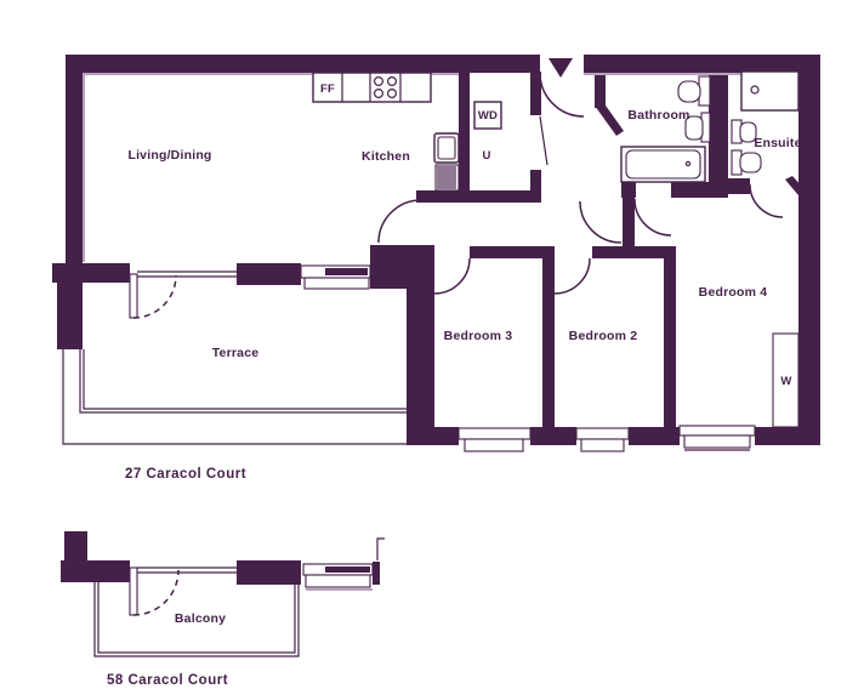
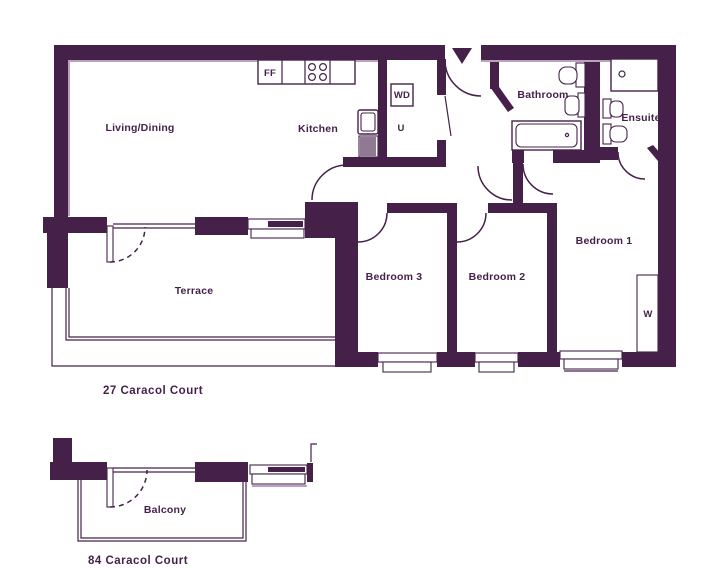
  Living/Dining
  Kitchen
  FF
  WD
  U
  Bathroom
  Ensuite
- Bedroom 4
+ Bedroom 1
  Bedroom 2
  Bedroom 3
  W
  Terrace
  Balcony
  27 Caracol Court
- 58 Caracol Court
+ 84 Caracol Court
